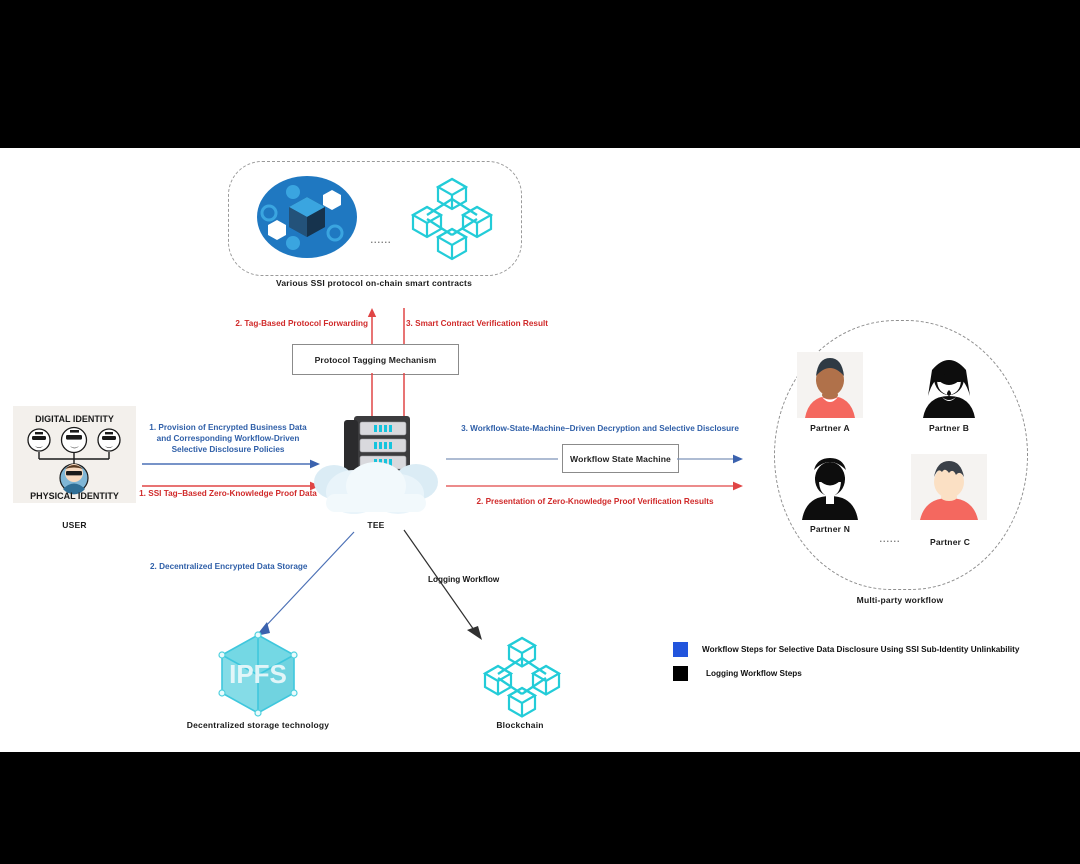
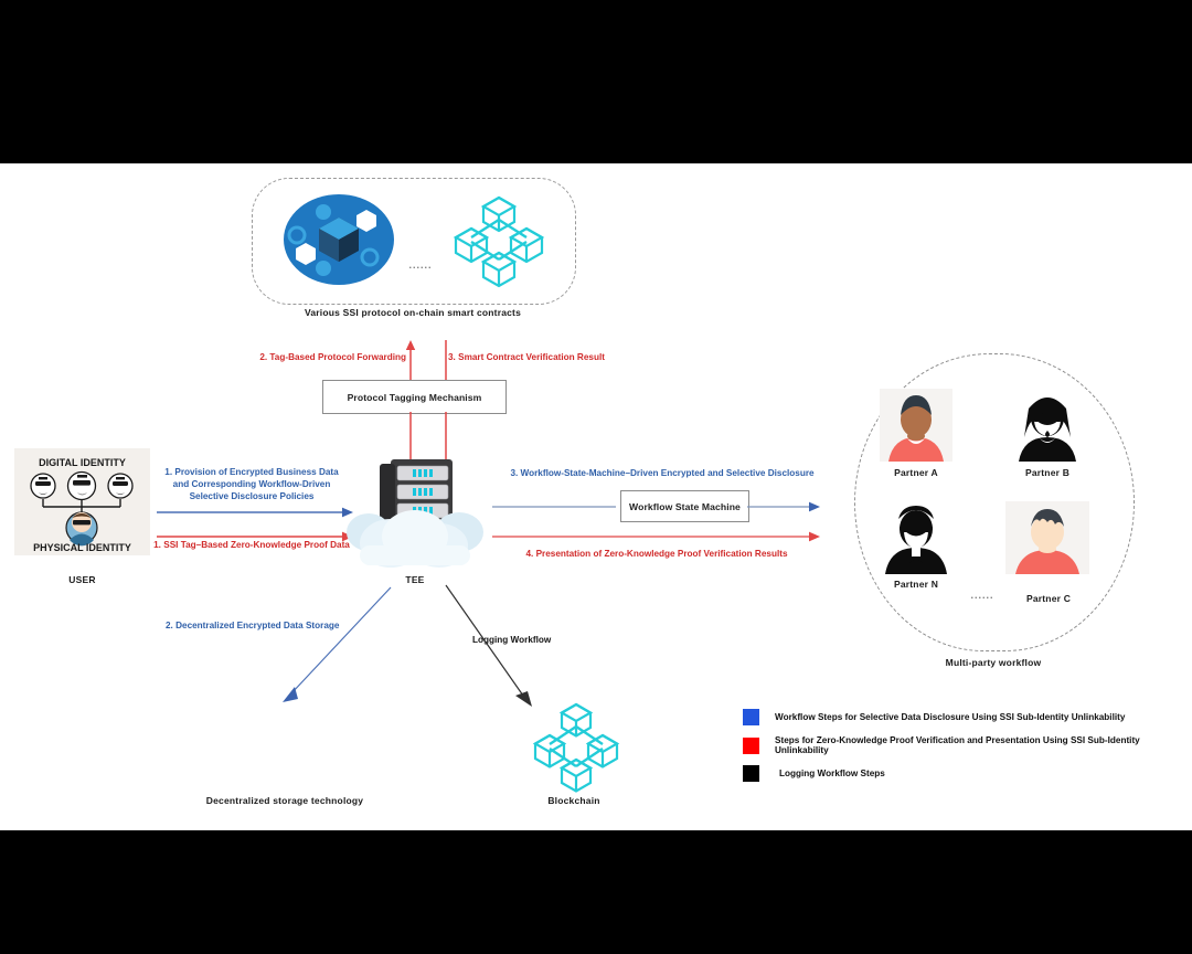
  ......
  Various SSI protocol on-chain smart contracts
  2. Tag-Based Protocol Forwarding
  3. Smart Contract Verification Result
  Protocol Tagging Mechanism
  DIGITAL IDENTITY
  PHYSICAL IDENTITY
  USER
  1. Provision of Encrypted Business Data and Corresponding Workflow-Driven Selective Disclosure Policies
  1. SSI Tag–Based Zero-Knowledge Proof Data
  TEE
- 3. Workflow-State-Machine–Driven Decryption and Selective Disclosure
+ 3. Workflow-State-Machine–Driven Encrypted and Selective Disclosure
  Workflow State Machine
- 2. Presentation of Zero-Knowledge Proof Verification Results
+ 4. Presentation of Zero-Knowledge Proof Verification Results
  Partner A
  Partner B
  Partner N
  ......
  Partner C
  Multi-party workflow
  2. Decentralized Encrypted Data Storage
- IPFS
  Decentralized storage technology
  Logging Workflow
  Blockchain
  Workflow Steps for Selective Data Disclosure Using SSI Sub-Identity Unlinkability
+ Steps for Zero-Knowledge Proof Verification and Presentation Using SSI Sub-Identity Unlinkability
  Logging Workflow Steps
